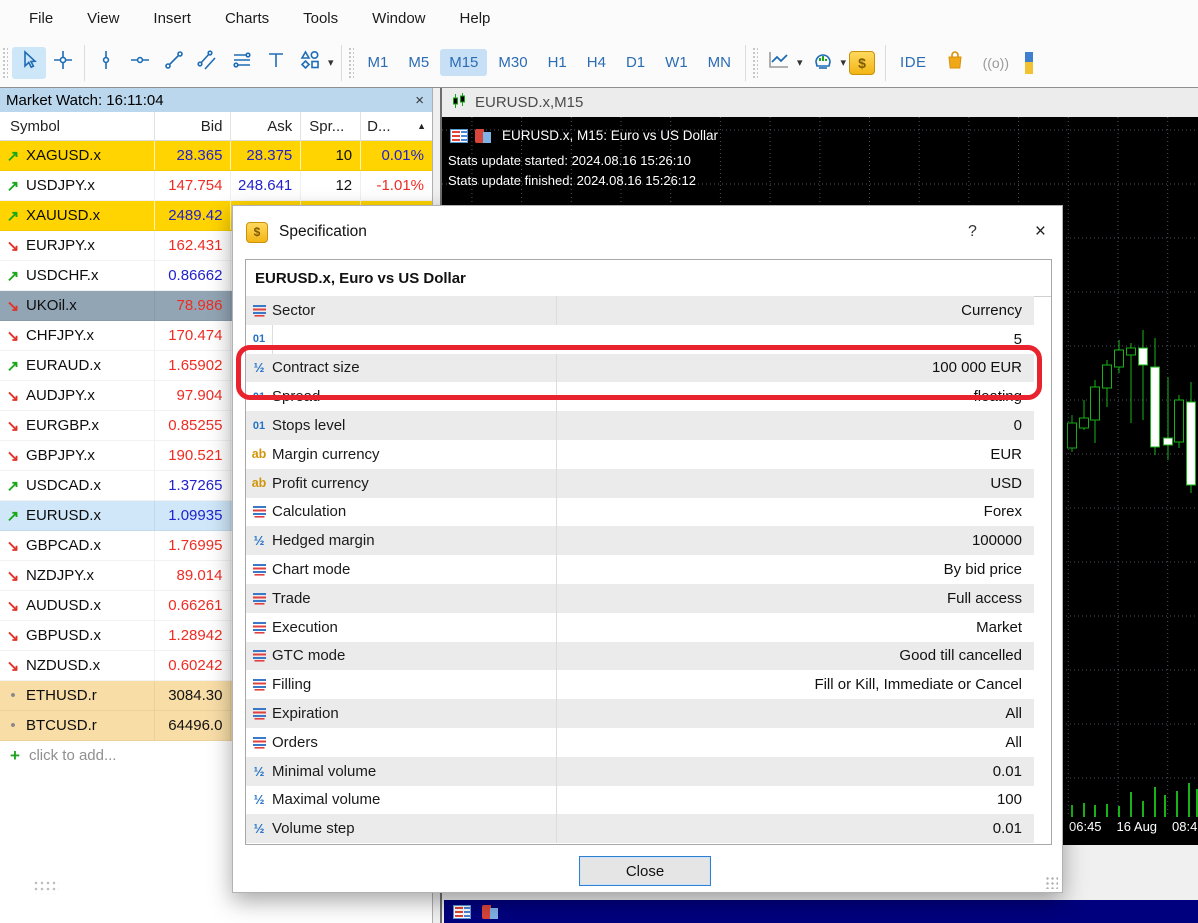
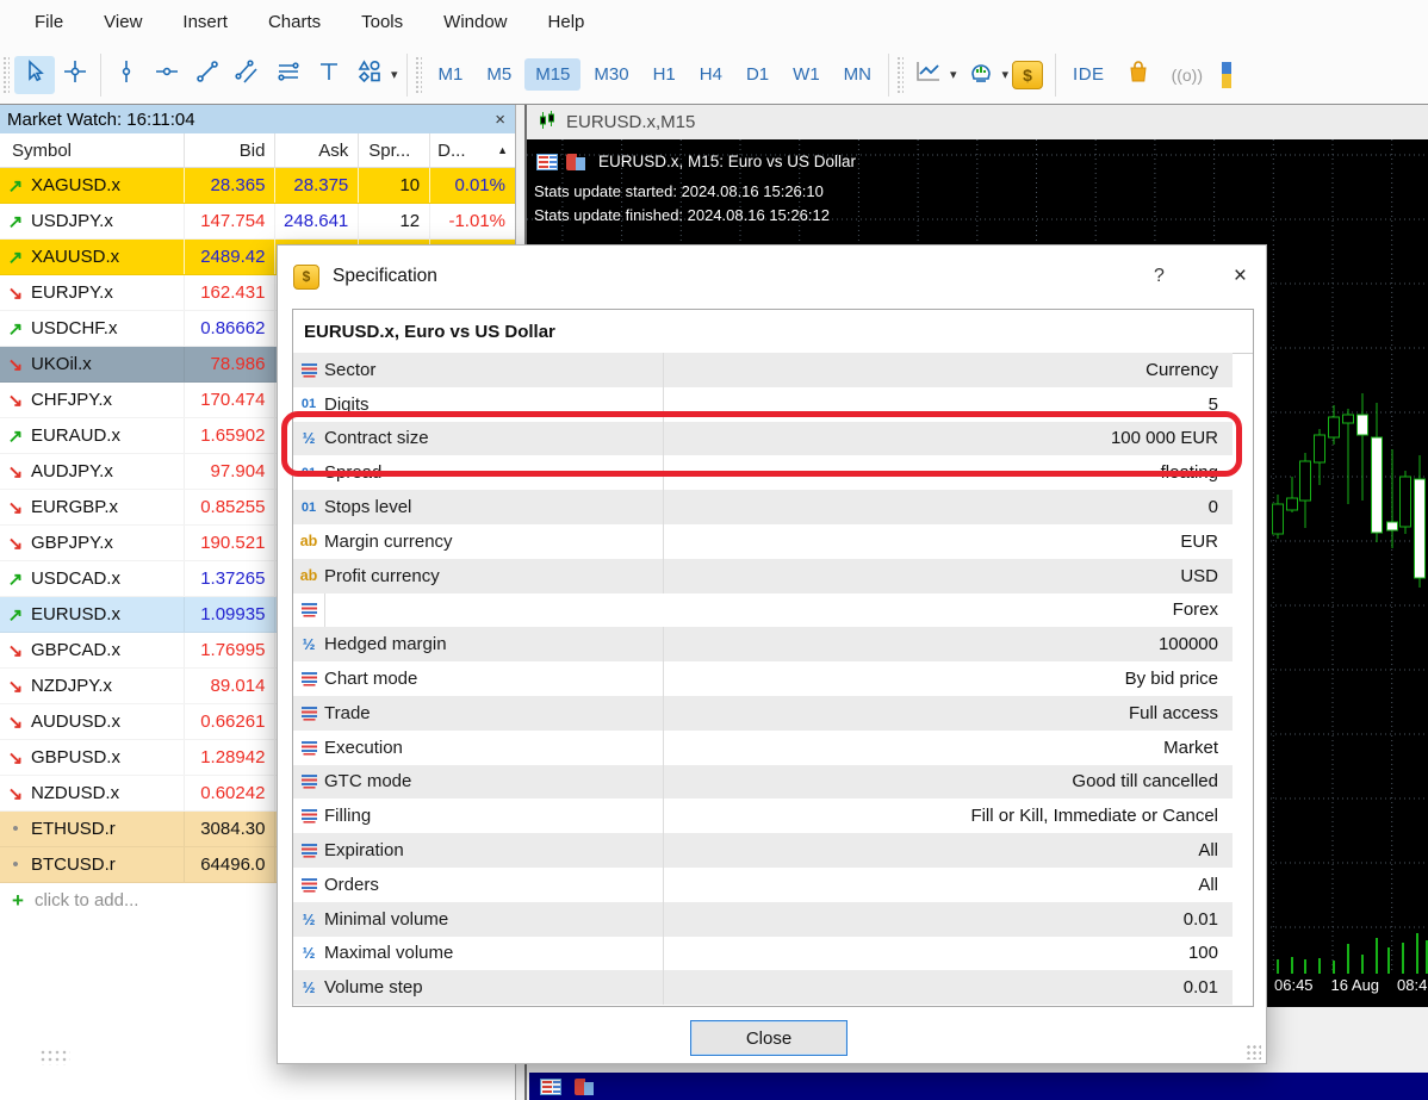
  File
  View
  Insert
  Charts
  Tools
  Window
  Help
  ▾
  M1
  M5
  M15
  M30
  H1
  H4
  D1
  W1
  MN
  ▾
  ▾
  $
  IDE
  ((o))
  Market Watch: 16:11:04
  ×
  Symbol
  Bid
  Ask
  Spr...
  D...
  ▲
  ↗
  XAGUSD.x
  28.365
  28.375
  10
  0.01%
  ↗
  USDJPY.x
  147.754
  248.641
  12
  -1.01%
  ↗
  XAUUSD.x
  2489.42
  ↘
  EURJPY.x
  162.431
  ↗
  USDCHF.x
  0.86662
  ↘
  UKOil.x
  78.986
  ↘
  CHFJPY.x
  170.474
  ↗
  EURAUD.x
  1.65902
  ↘
  AUDJPY.x
  97.904
  ↘
  EURGBP.x
  0.85255
  ↘
  GBPJPY.x
  190.521
  ↗
  USDCAD.x
  1.37265
  ↗
  EURUSD.x
  1.09935
  ↘
  GBPCAD.x
  1.76995
  ↘
  NZDJPY.x
  89.014
  ↘
  AUDUSD.x
  0.66261
  ↘
  GBPUSD.x
  1.28942
  ↘
  NZDUSD.x
  0.60242
  •
  ETHUSD.r
  3084.30
  •
  BTCUSD.r
  64496.0
  +
  click to add...
  EURUSD.x,M15
  EURUSD.x, M15: Euro vs US Dollar
  Stats update started: 2024.08.16 15:26:10
  Stats update finished: 2024.08.16 15:26:12
  06:45
  16 Aug
  08:4
  $
  Specification
  ?
  ×
  EURUSD.x, Euro vs US Dollar
  Sector
  Currency
  01
+ Digits
  5
  ½
  Contract size
  100 000 EUR
  01
  Spread
  floating
  01
  Stops level
  0
  ab
  Margin currency
  EUR
  ab
  Profit currency
  USD
- Calculation
  Forex
  ½
  Hedged margin
  100000
  Chart mode
  By bid price
  Trade
  Full access
  Execution
  Market
  GTC mode
  Good till cancelled
  Filling
  Fill or Kill, Immediate or Cancel
  Expiration
  All
  Orders
  All
  ½
  Minimal volume
  0.01
  ½
  Maximal volume
  100
  ½
  Volume step
  0.01
  Close
